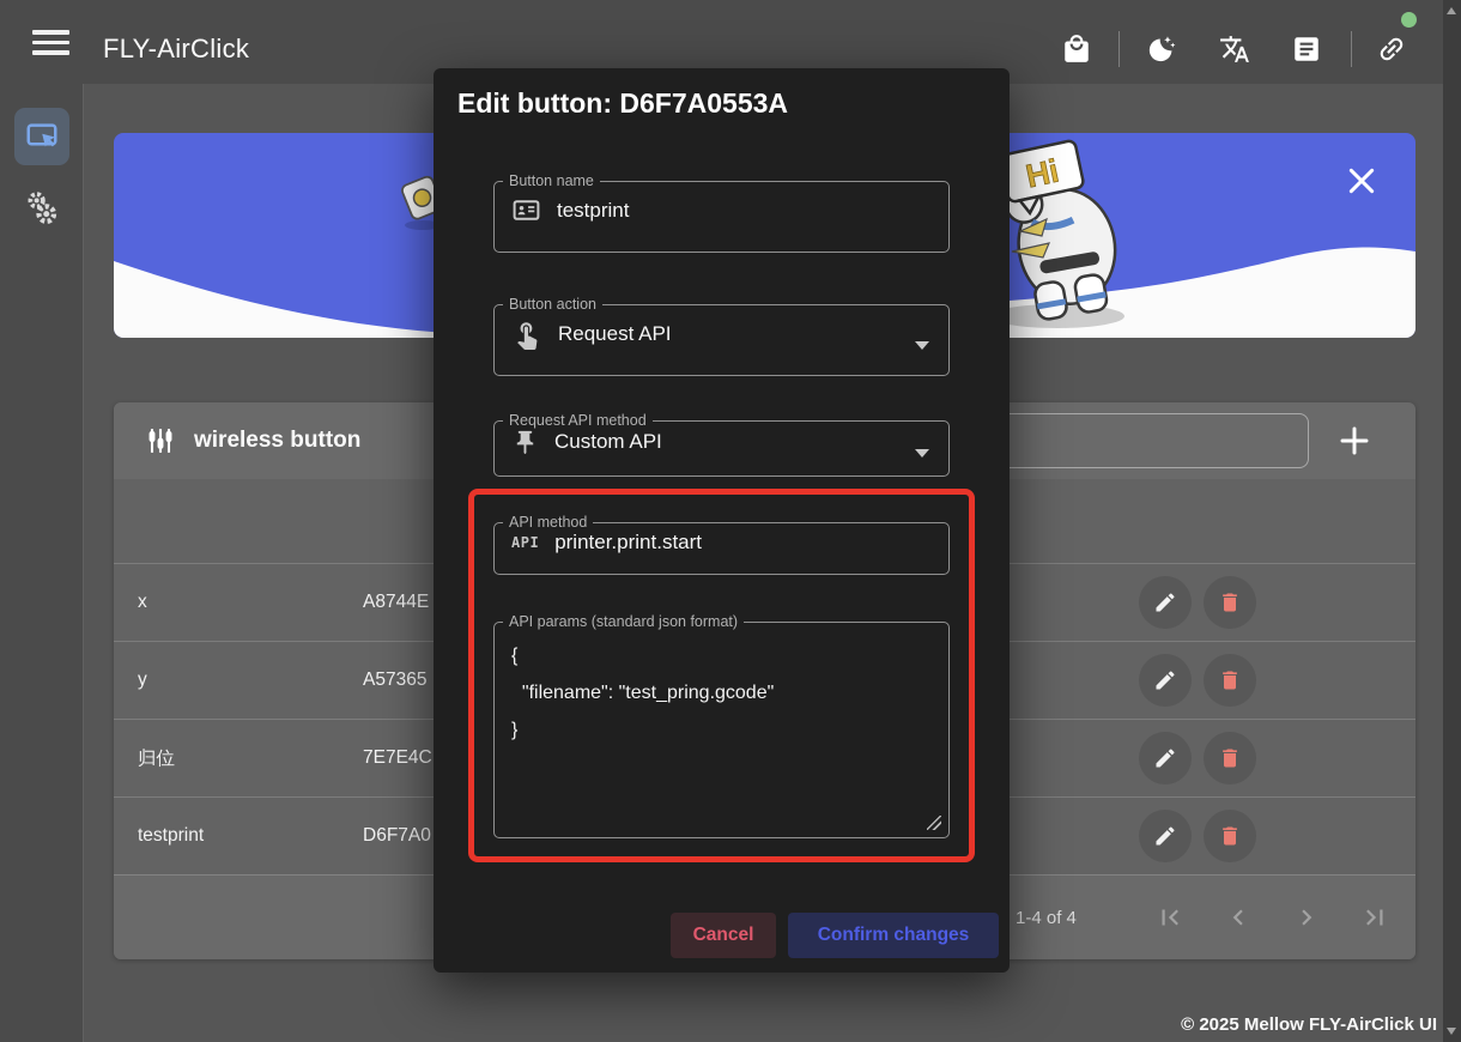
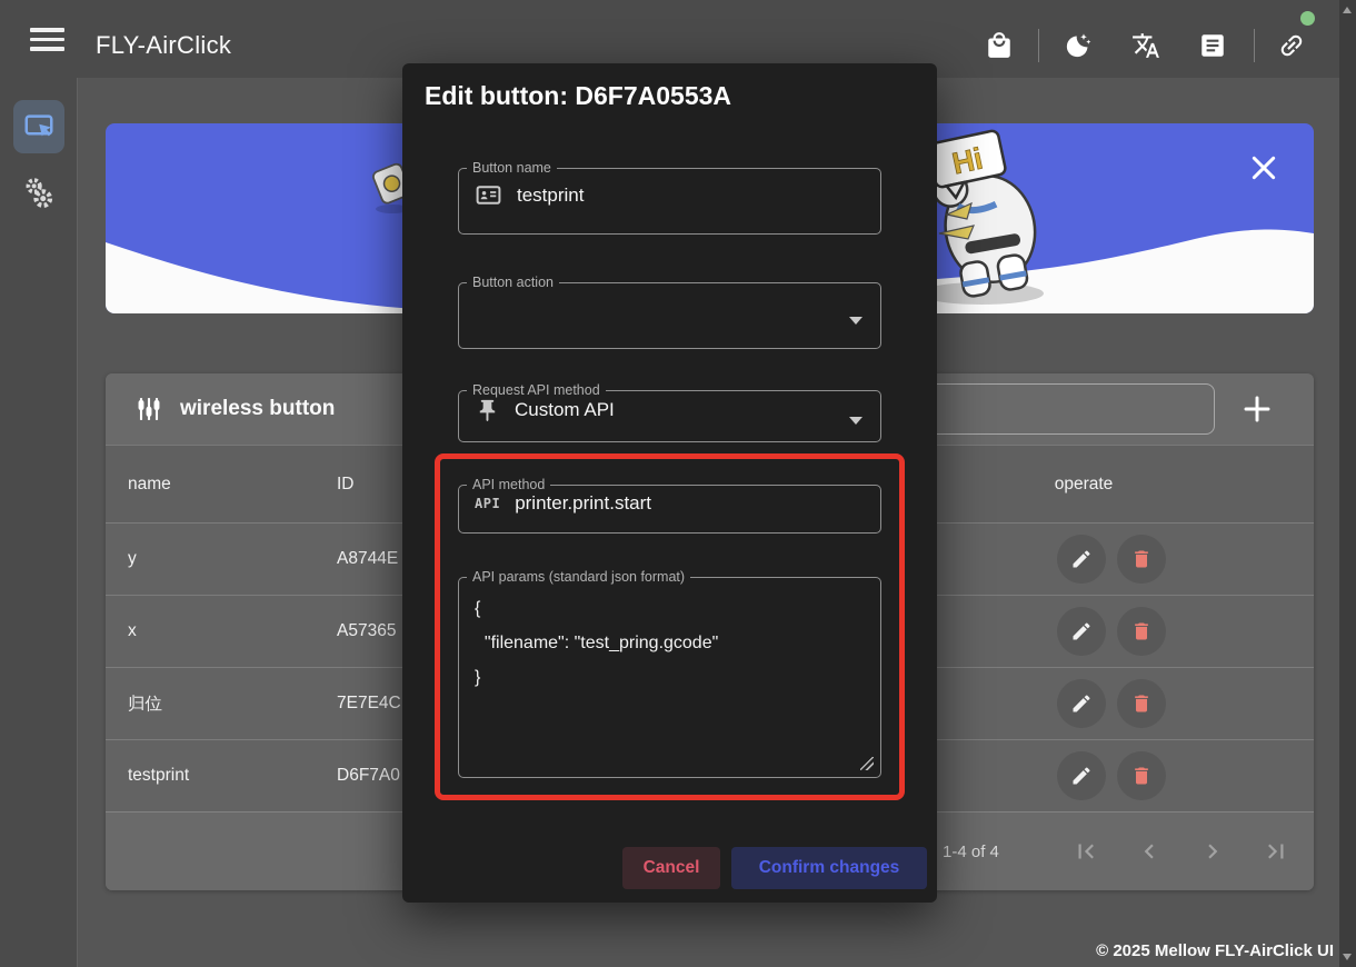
  FLY-AirClick
  wireless button
+ name
+ ID
+ operate
- x
+ y
  A8744E
- y
+ x
  A57365
  归位
  7E7E4C
  testprint
  D6F7A0
  1-4 of 4
  © 2025 Mellow FLY-AirClick UI
  Edit button: D6F7A0553A
  Button name
  testprint
  Button action
- Request API
  Request API method
  Custom API
  API method
  API
  printer.print.start
  API params (standard json format)
  {
  "filename": "test_pring.gcode"
  }
  Cancel
  Confirm changes
